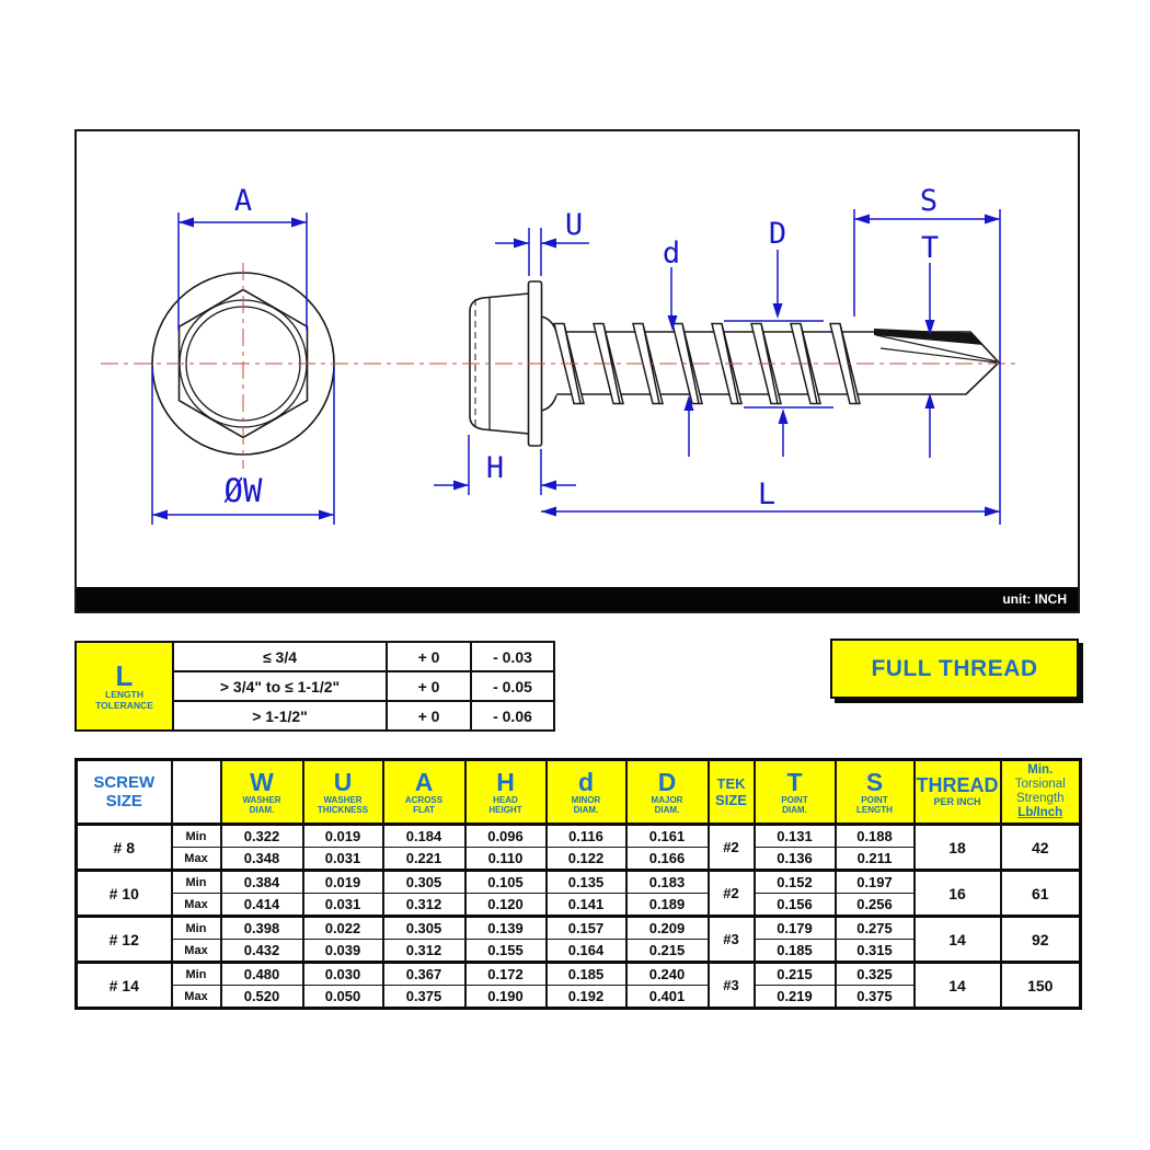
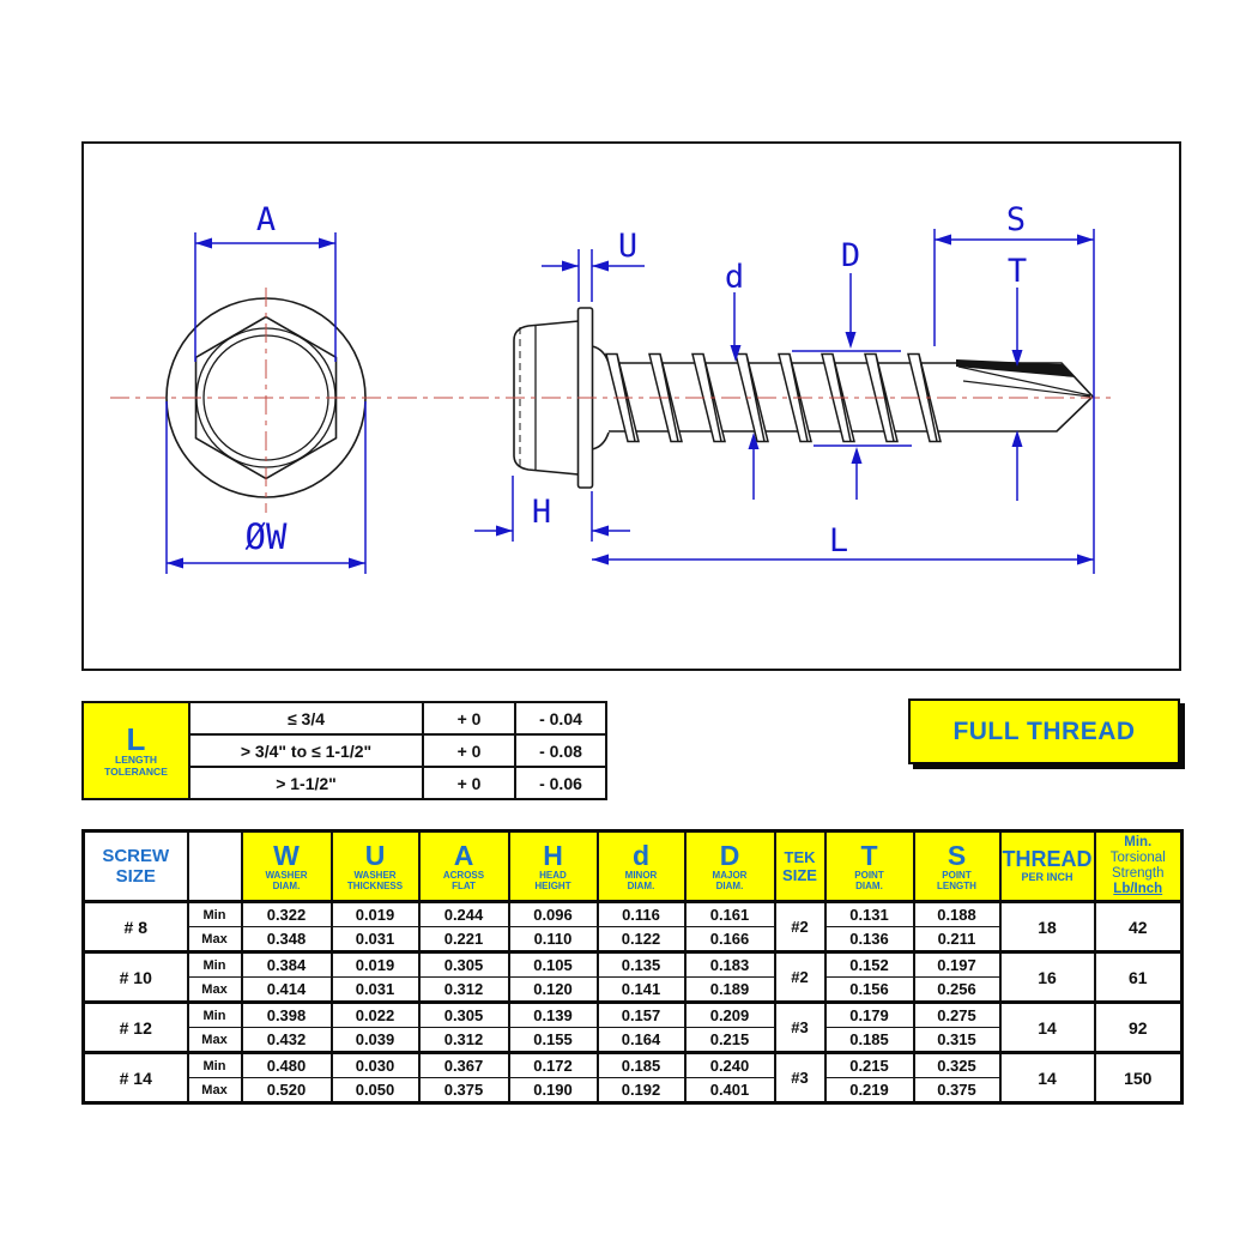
  A
  ØW
  U
  d
  D
  S
  T
  H
  L
- unit: INCH
- L LENGTH TOLERANCE	≤ 3/4	+ 0	- 0.03
+ L LENGTH TOLERANCE	≤ 3/4	+ 0	- 0.04
- > 3/4" to ≤ 1-1/2"	+ 0	- 0.05
+ > 3/4" to ≤ 1-1/2"	+ 0	- 0.08
  > 1-1/2"	+ 0	- 0.06
  FULL THREAD
  SCREW SIZE		W WASHER DIAM.	U WASHER THICKNESS	A ACROSS FLAT	H HEAD HEIGHT	d MINOR DIAM.	D MAJOR DIAM.	TEK SIZE	T POINT DIAM.	S POINT LENGTH	THREAD PER INCH	Min. Torsional Strength Lb/Inch
- # 8	Min	0.322	0.019	0.184	0.096	0.116	0.161	#2	0.131	0.188	18	42
+ # 8	Min	0.322	0.019	0.244	0.096	0.116	0.161	#2	0.131	0.188	18	42
  Max	0.348	0.031	0.221	0.110	0.122	0.166	0.136	0.211
  # 10	Min	0.384	0.019	0.305	0.105	0.135	0.183	#2	0.152	0.197	16	61
  Max	0.414	0.031	0.312	0.120	0.141	0.189	0.156	0.256
  # 12	Min	0.398	0.022	0.305	0.139	0.157	0.209	#3	0.179	0.275	14	92
  Max	0.432	0.039	0.312	0.155	0.164	0.215	0.185	0.315
  # 14	Min	0.480	0.030	0.367	0.172	0.185	0.240	#3	0.215	0.325	14	150
  Max	0.520	0.050	0.375	0.190	0.192	0.401	0.219	0.375
